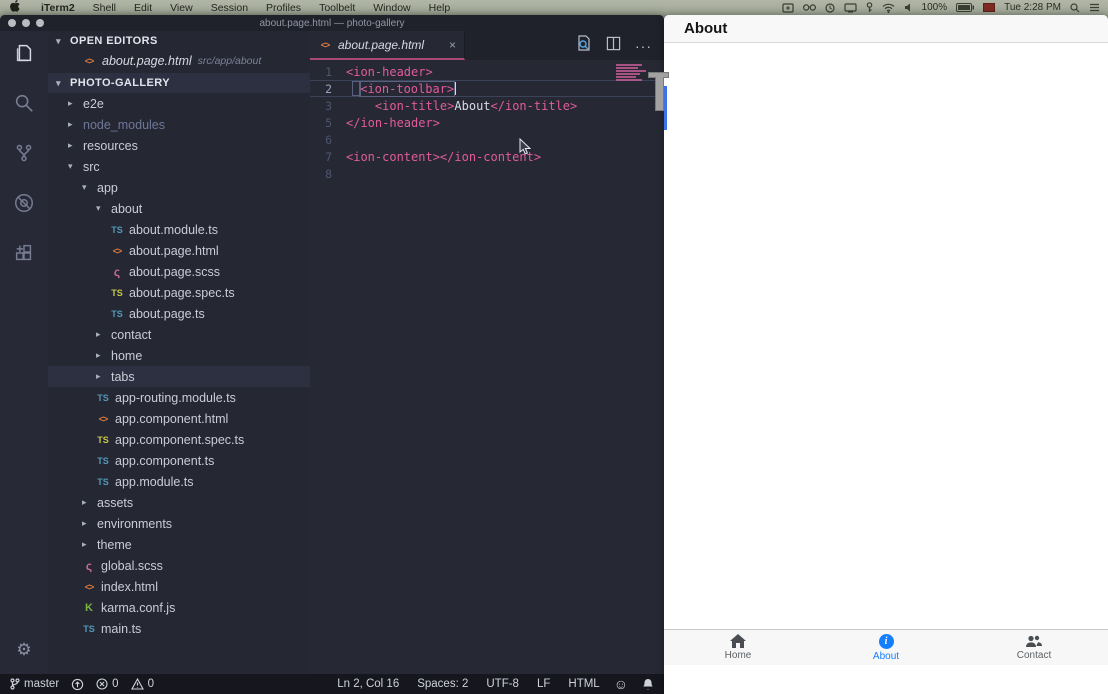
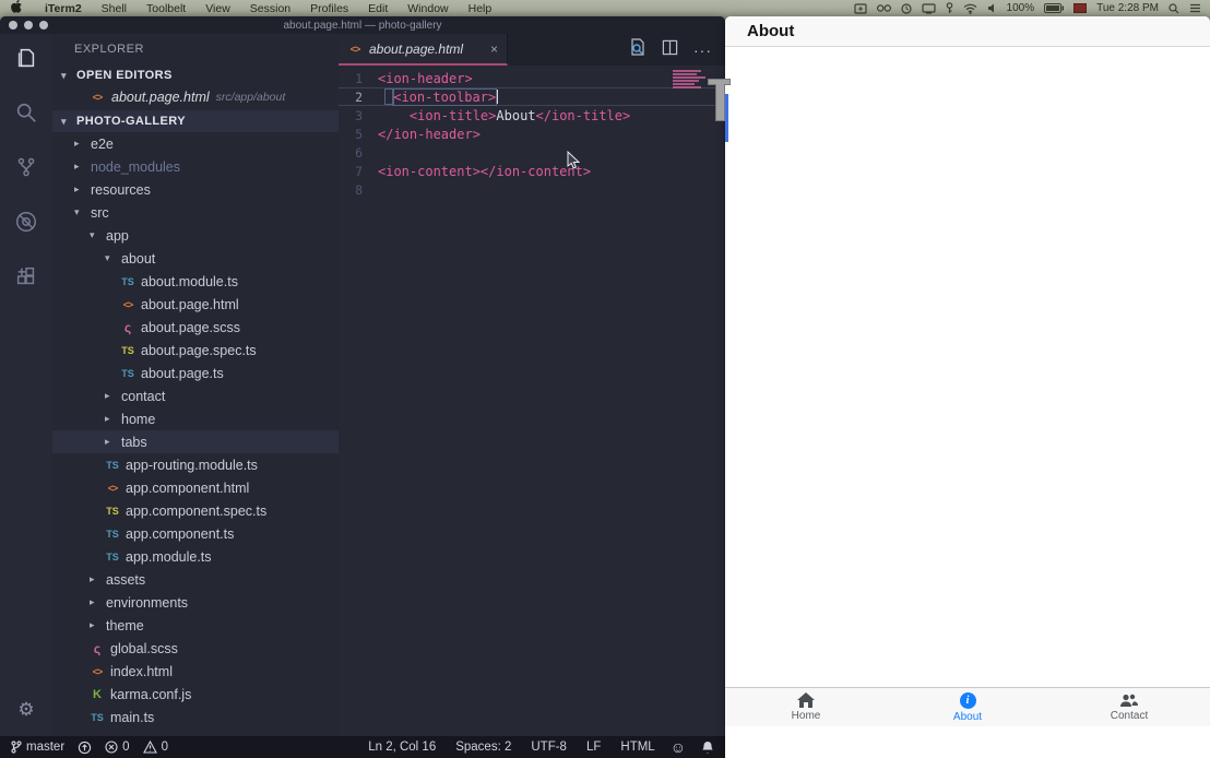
  iTerm2
  Shell
- Edit
+ Toolbelt
  View
  Session
  Profiles
- Toolbelt
+ Edit
  Window
  Help
  100%
  Tue 2:28 PM
  about.page.html — photo-gallery
  ⚙
+ EXPLORER
  ▾
  OPEN EDITORS
  <>
  about.page.html
  src/app/about
  ▾
  PHOTO-GALLERY
  ▸
  e2e
  ▸
  node_modules
  ▸
  resources
  ▾
  src
  ▾
  app
  ▾
  about
  TS
  about.module.ts
  <>
  about.page.html
  ς
  about.page.scss
  TS
  about.page.spec.ts
  TS
  about.page.ts
  ▸
  contact
  ▸
  home
  ▸
  tabs
  TS
  app-routing.module.ts
  <>
  app.component.html
  TS
  app.component.spec.ts
  TS
  app.component.ts
  TS
  app.module.ts
  ▸
  assets
  ▸
  environments
  ▸
  theme
  ς
  global.scss
  <>
  index.html
  K
  karma.conf.js
  TS
  main.ts
  <>
  about.page.html
  ×
  ···
  1
  <ion-header>
  2
  <ion-toolbar>
  3
  <ion-title>About</ion-title>
  5
  </ion-header>
  6
  7
  <ion-content></ion-content>
  8
  master
  0
  0
  Ln 2, Col 16
  Spaces: 2
  UTF-8
  LF
  HTML
  ☺
  About
  Home
  i
  About
  Contact
